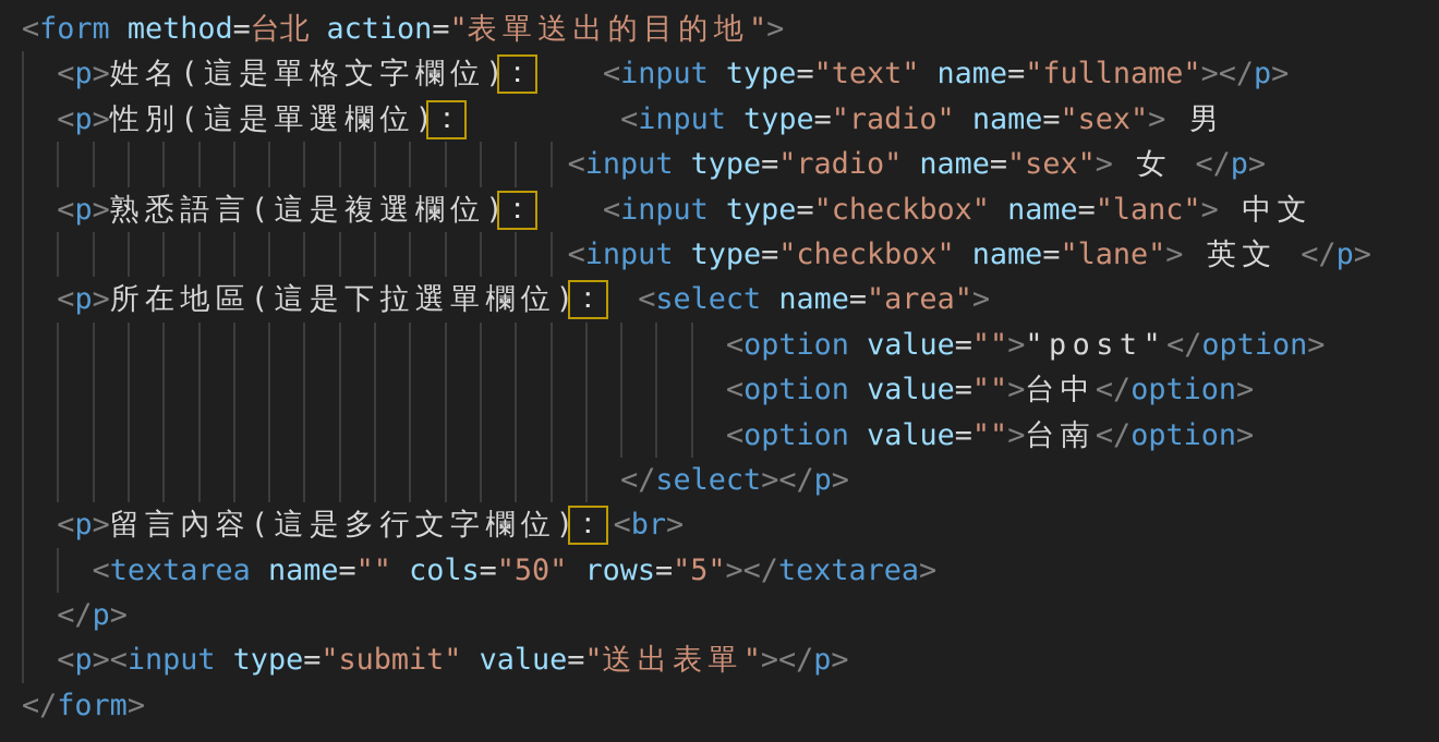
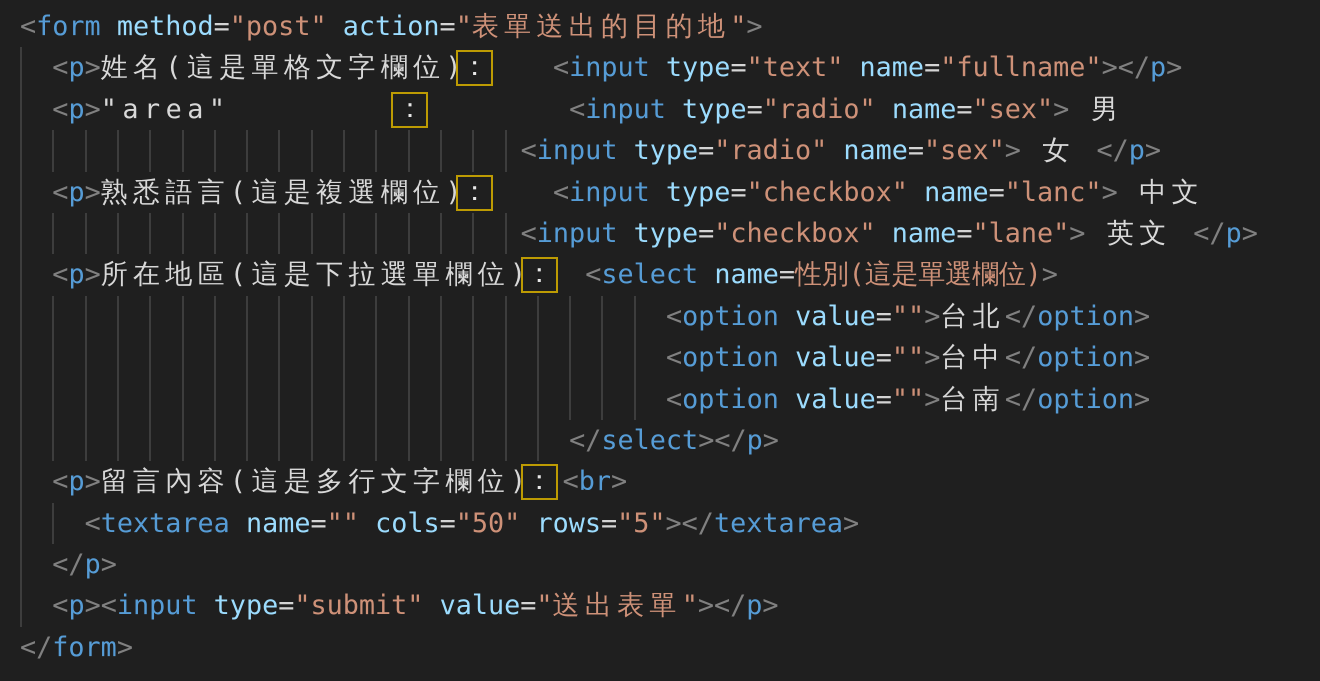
- <form method=台北 action="表單送出的目的地">
+ <form method="post" action="表單送出的目的地">
  <p>姓名(這是單格文字欄位)
  ：
  <input type="text" name="fullname"></p>
- <p>性別(這是單選欄位)
+ <p>"area"
  ：
  <input type="radio" name="sex"> 男
  <input type="radio" name="sex"> 女 </p>
  <p>熟悉語言(這是複選欄位)
  ：
  <input type="checkbox" name="lanc"> 中文
  <input type="checkbox" name="lane"> 英文 </p>
  <p>所在地區(這是下拉選單欄位)
  ：
- <select name="area">
+ <select name=性別(這是單選欄位)>
- <option value="">"post"</option>
+ <option value="">台北</option>
  <option value="">台中</option>
  <option value="">台南</option>
  </select></p>
  <p>留言內容(這是多行文字欄位)
  ：
  <br>
  <textarea name="" cols="50" rows="5"></textarea>
  </p>
  <p><input type="submit" value="送出表單"></p>
  </form>
